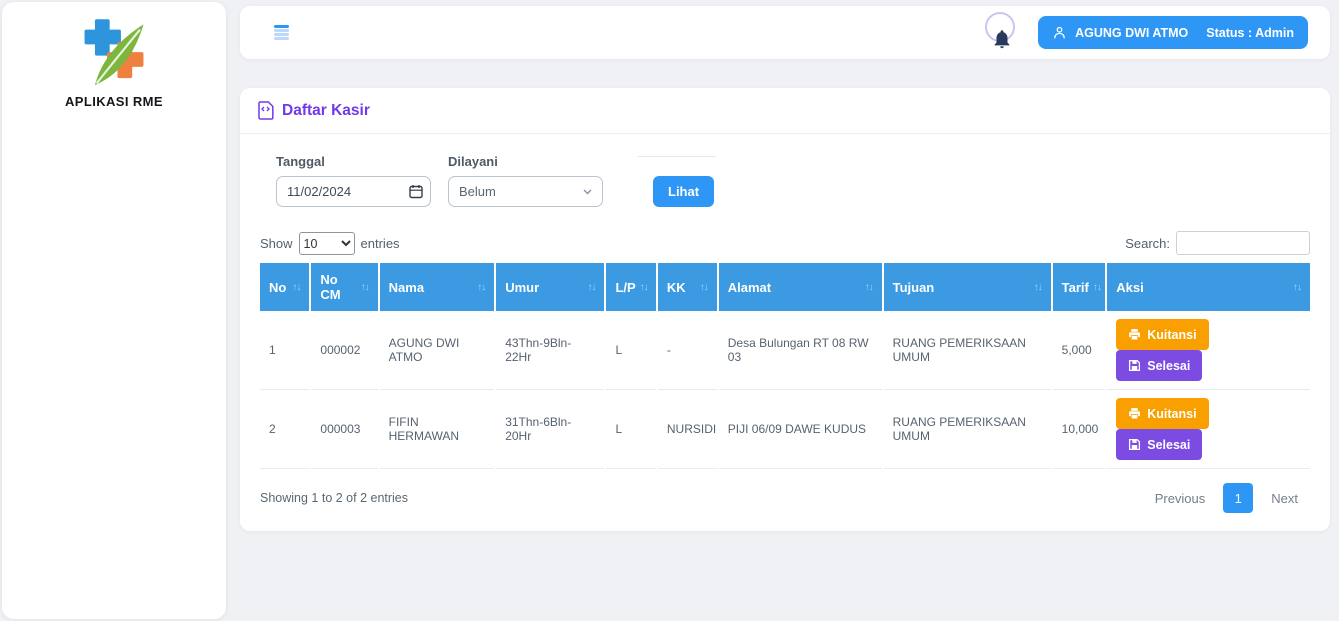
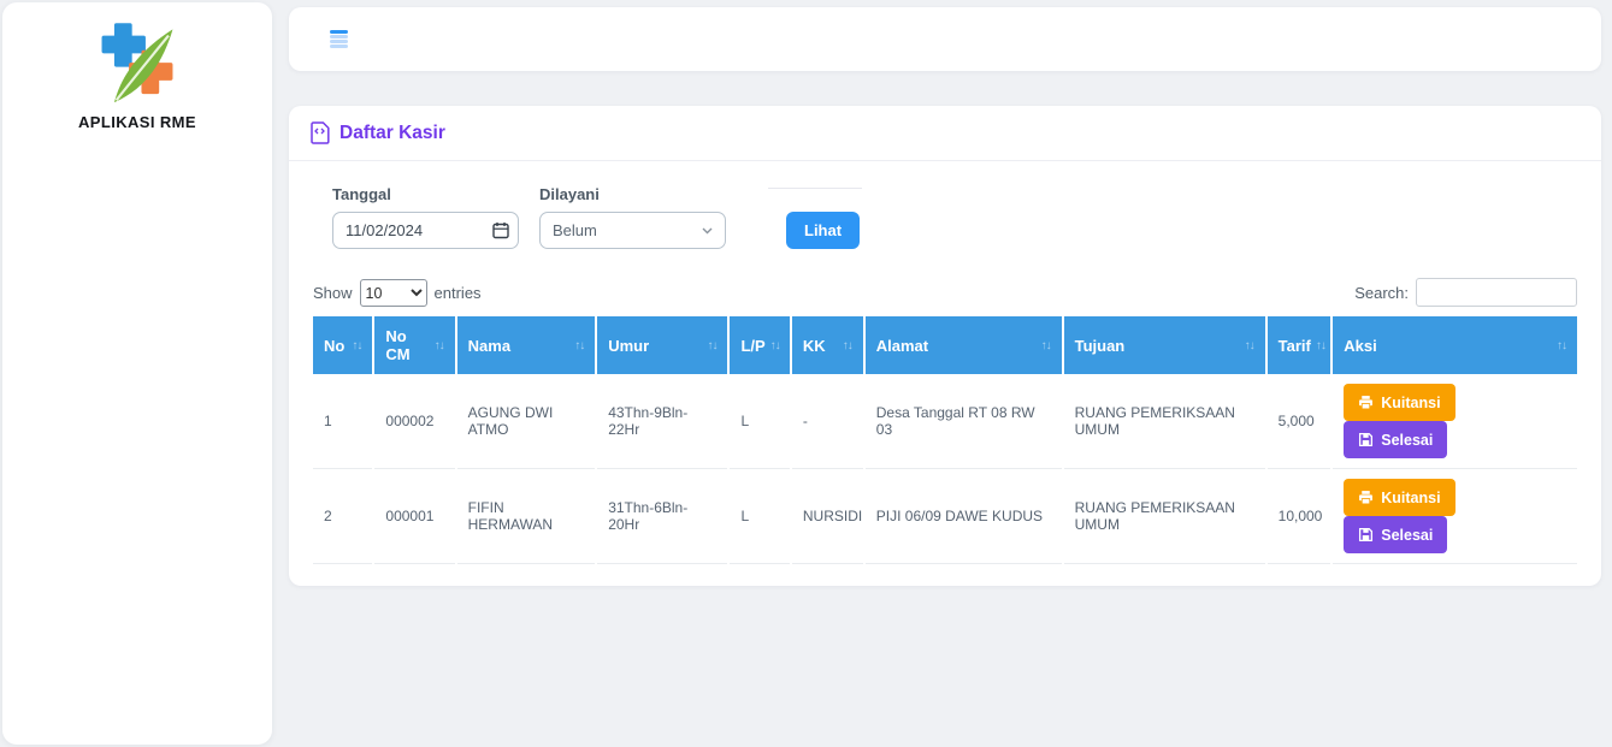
  APLIKASI RME
- AGUNG DWI ATMO
- Status : Admin
  Daftar Kasir
  Tanggal
  11/02/2024
  Dilayani
  Belum
  Lihat
  Show
  10
  entries
  Search:
  No ↑↓	No CM↑↓	Nama ↑↓	Umur ↑↓	L/P ↑↓	KK ↑↓	Alamat ↑↓	Tujuan ↑↓	Tarif ↑↓	Aksi ↑↓
- 1	000002	AGUNG DWI ATMO	43Thn-9Bln-22Hr	L	-	Desa Bulungan RT 08 RW 03	RUANG PEMERIKSAAN UMUM	5,000	Kuitansi Selesai
+ 1	000002	AGUNG DWI ATMO	43Thn-9Bln-22Hr	L	-	Desa Tanggal RT 08 RW 03	RUANG PEMERIKSAAN UMUM	5,000	Kuitansi Selesai
- 2	000003	FIFIN HERMAWAN	31Thn-6Bln-20Hr	L	NURSIDI	PIJI 06/09 DAWE KUDUS	RUANG PEMERIKSAAN UMUM	10,000	Kuitansi Selesai
+ 2	000001	FIFIN HERMAWAN	31Thn-6Bln-20Hr	L	NURSIDI	PIJI 06/09 DAWE KUDUS	RUANG PEMERIKSAAN UMUM	10,000	Kuitansi Selesai
- Showing 1 to 2 of 2 entries
- Previous
- 1
- Next
